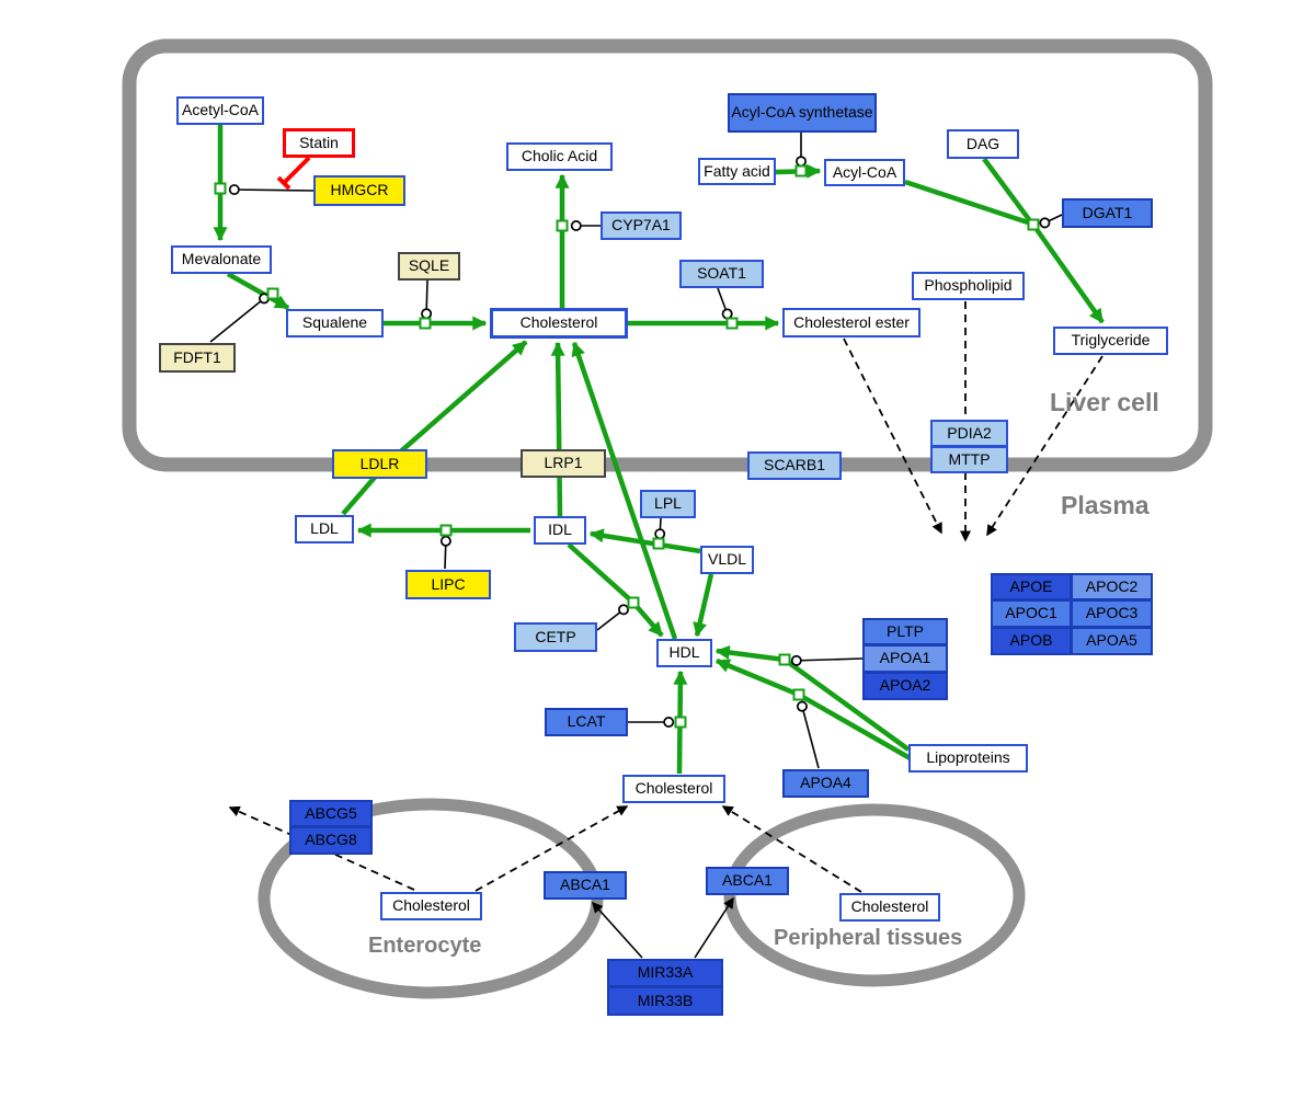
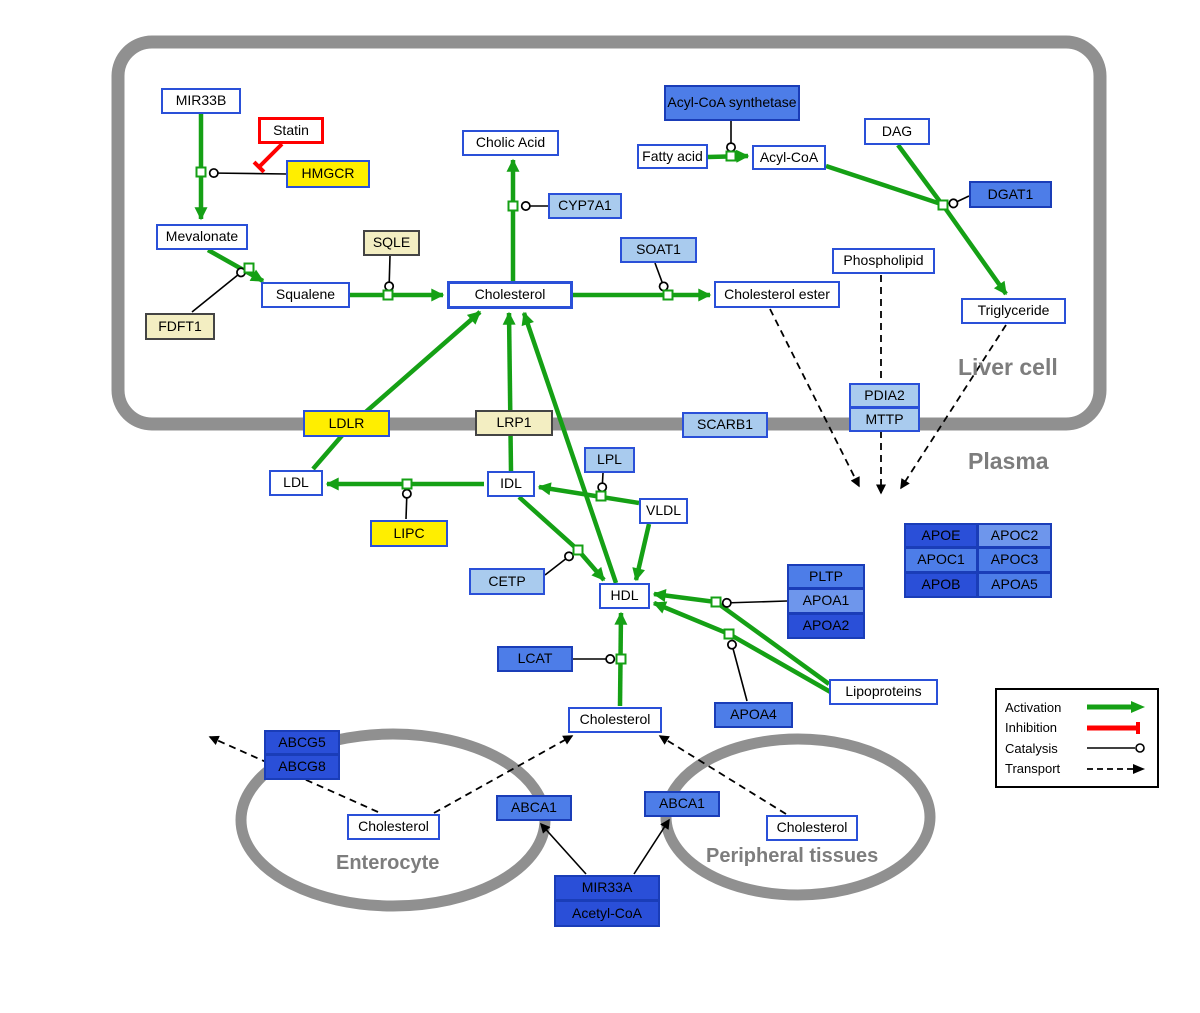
- Acetyl-CoA
+ MIR33B
  Statin
  HMGCR
  Mevalonate
  SQLE
  FDFT1
  Squalene
  Cholesterol
  Cholic Acid
  CYP7A1
  SOAT1
  Cholesterol ester
  Acyl-CoA synthetase
  Fatty acid
  Acyl-CoA
  DAG
  DGAT1
  Phospholipid
  Triglyceride
  PDIA2
  MTTP
  LDLR
  LRP1
  SCARB1
  LDL
  IDL
  LPL
  VLDL
  LIPC
  CETP
  HDL
  PLTP
  APOA1
  APOA2
  APOE
  APOC2
  APOC1
  APOC3
  APOB
  APOA5
  LCAT
  APOA4
  Lipoproteins
  Cholesterol
  ABCG5
  ABCG8
  Cholesterol
  ABCA1
  ABCA1
  Cholesterol
  MIR33A
- MIR33B
+ Acetyl-CoA
  Liver cell
  Plasma
  Enterocyte
  Peripheral tissues
+ Activation
+ Inhibition
+ Catalysis
+ Transport
